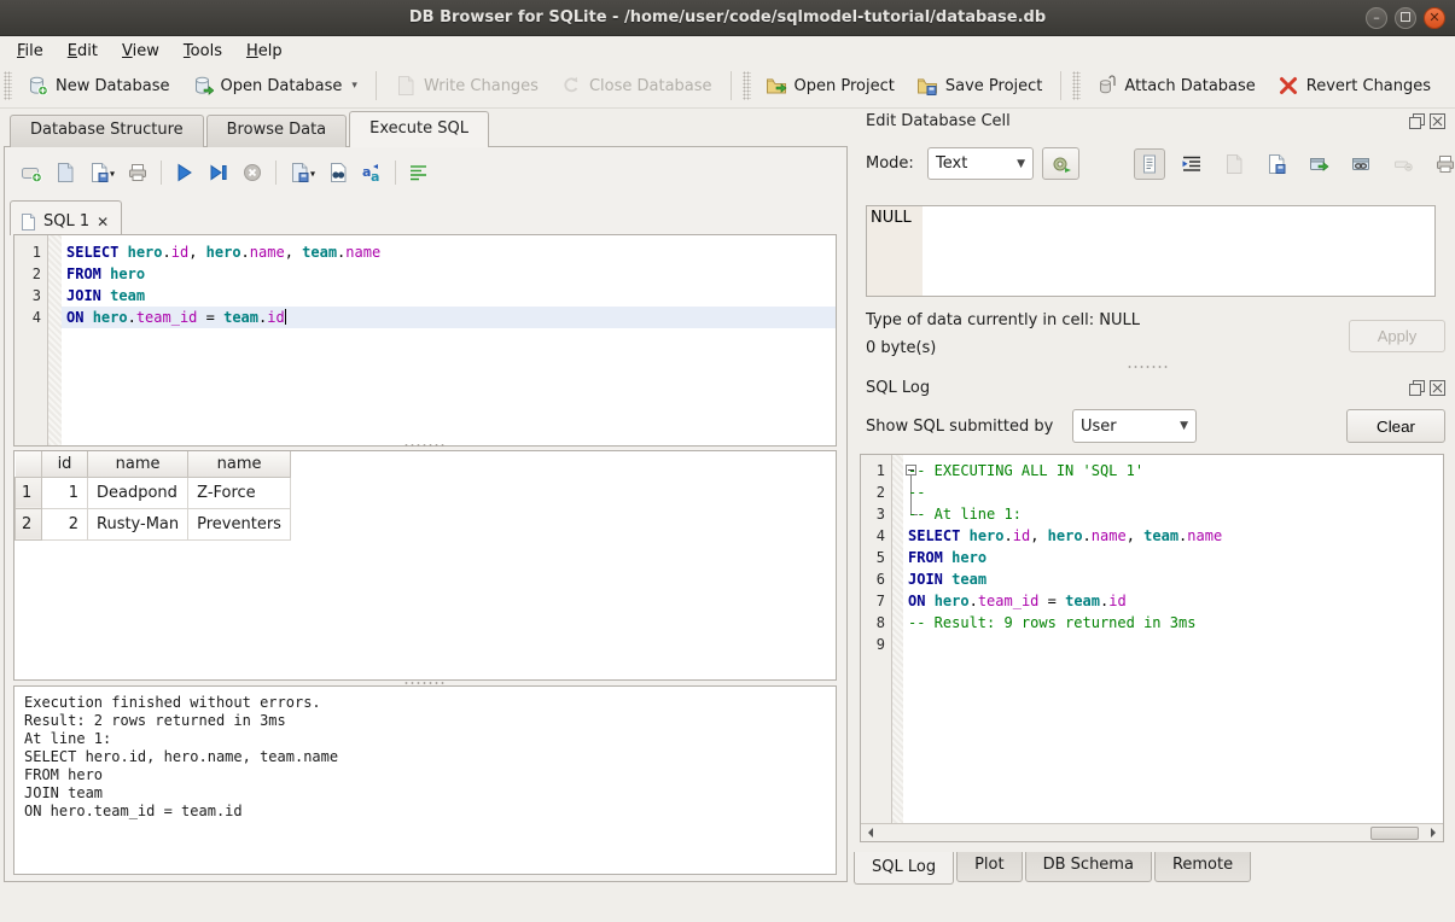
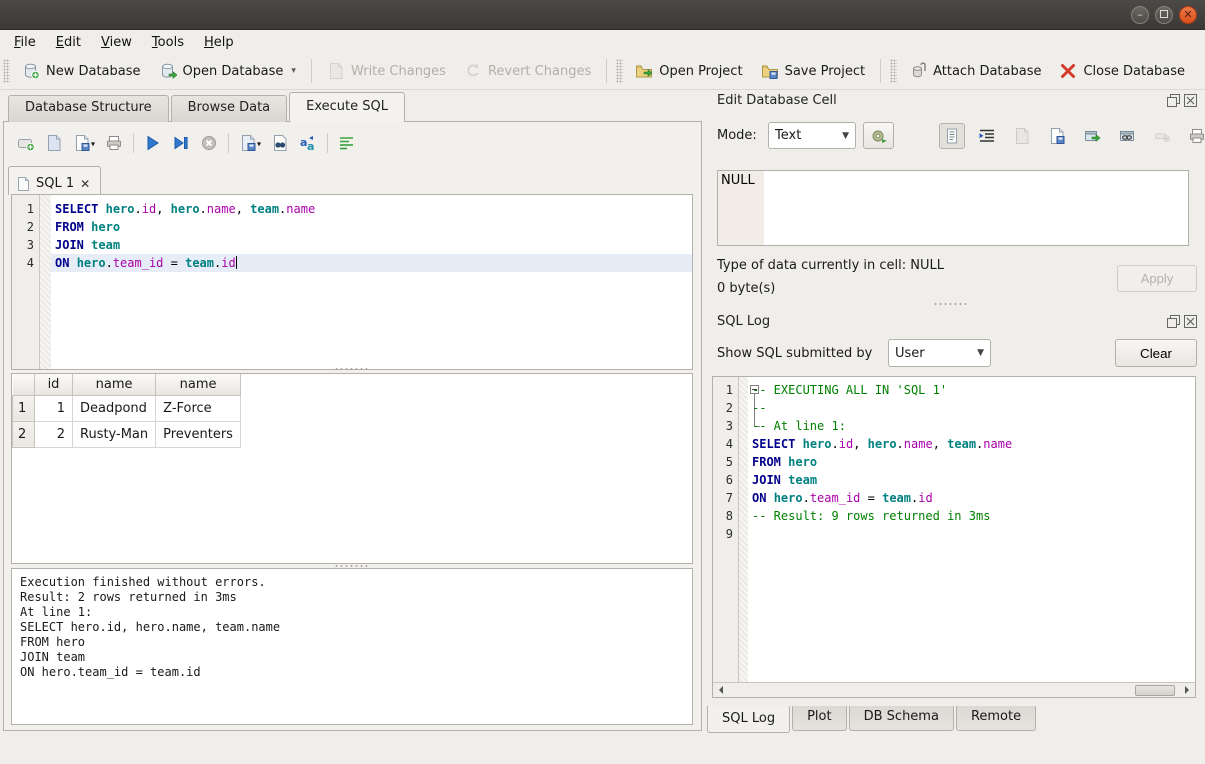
- DB Browser for SQLite - /home/user/code/sqlmodel-tutorial/database.db
  –
  ✕
  File
  Edit
  View
  Tools
  Help
  New Database
  Open Database
  ▾
  Write Changes
- Close Database
+ Revert Changes
  Open Project
  Save Project
  Attach Database
- Revert Changes
+ Close Database
  Database Structure
  Browse Data
  Execute SQL
  ▾
  ▾
  a
  a
  SQL 1
  ✕
  1
  SELECT hero.id, hero.name, team.name
  2
  FROM hero
  3
  JOIN team
  4
  ON hero.team_id = team.id
  	id	name	name
  1	1	Deadpond	Z-Force
  2	2	Rusty-Man	Preventers
  Execution finished without errors.
  Result: 2 rows returned in 3ms
  At line 1:
  SELECT hero.id, hero.name, team.name
  FROM hero
  JOIN team
  ON hero.team_id = team.id
  Edit Database Cell
  Mode:
  Text
  ▼
  NULL
  Type of data currently in cell: NULL
  0 byte(s)
  Apply
  SQL Log
  Show SQL submitted by
  User
  ▼
  C
  l
  e
  a
  r
  1
  -- EXECUTING ALL IN 'SQL 1'
  2
  --
  3
  -- At line 1:
  4
  SELECT hero.id, hero.name, team.name
  5
  FROM hero
  6
  JOIN team
  7
  ON hero.team_id = team.id
  8
  -- Result: 9 rows returned in 3ms
  9
  SQL Log
  Plot
  DB Schema
  Remote
